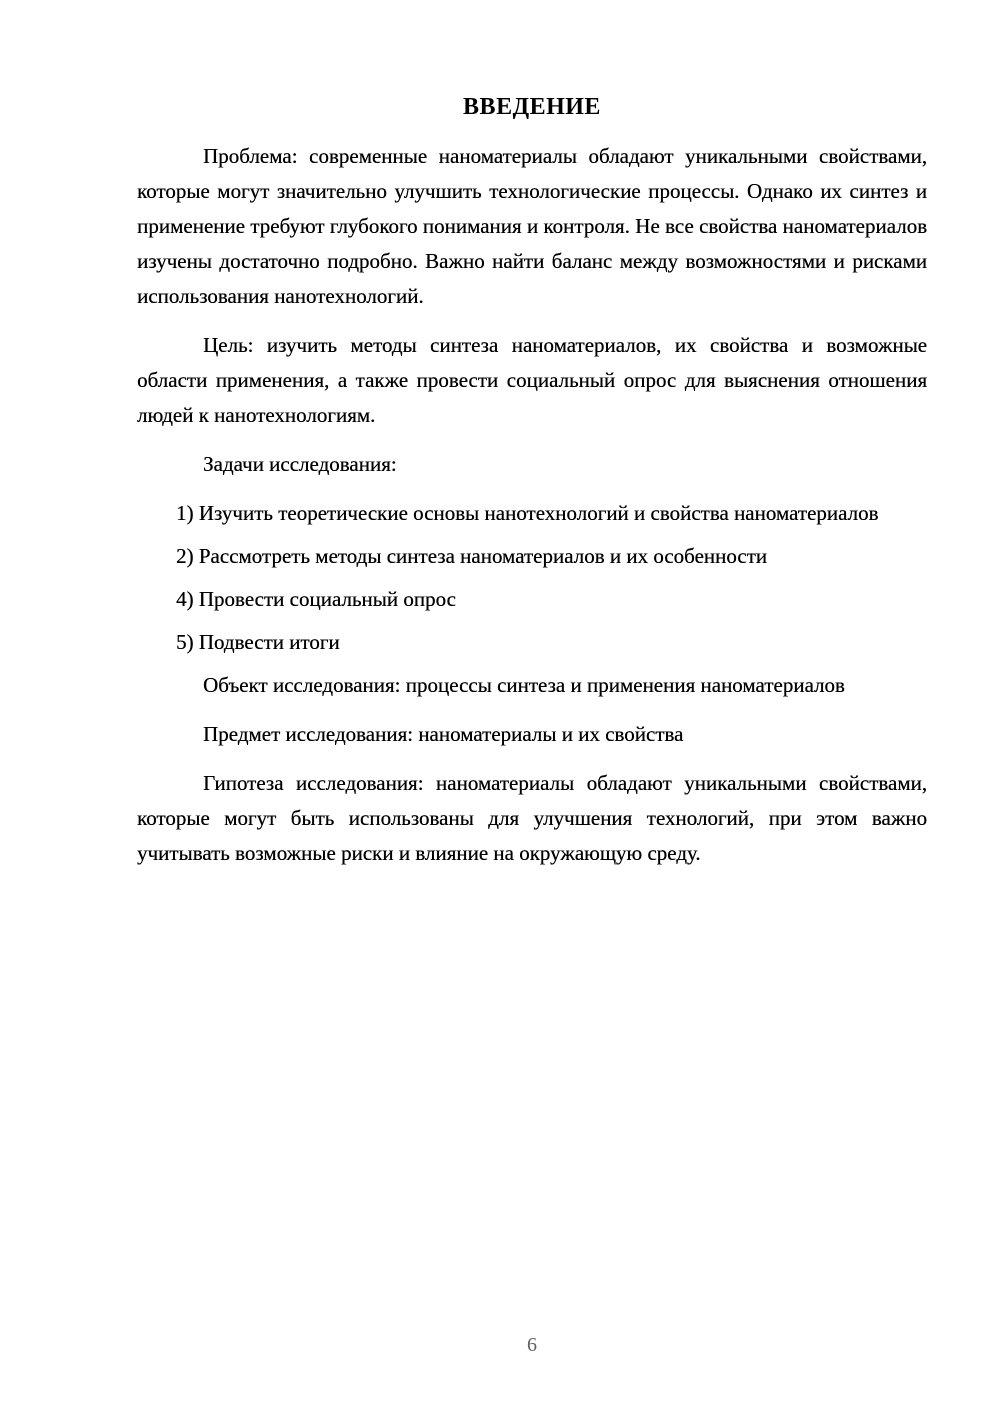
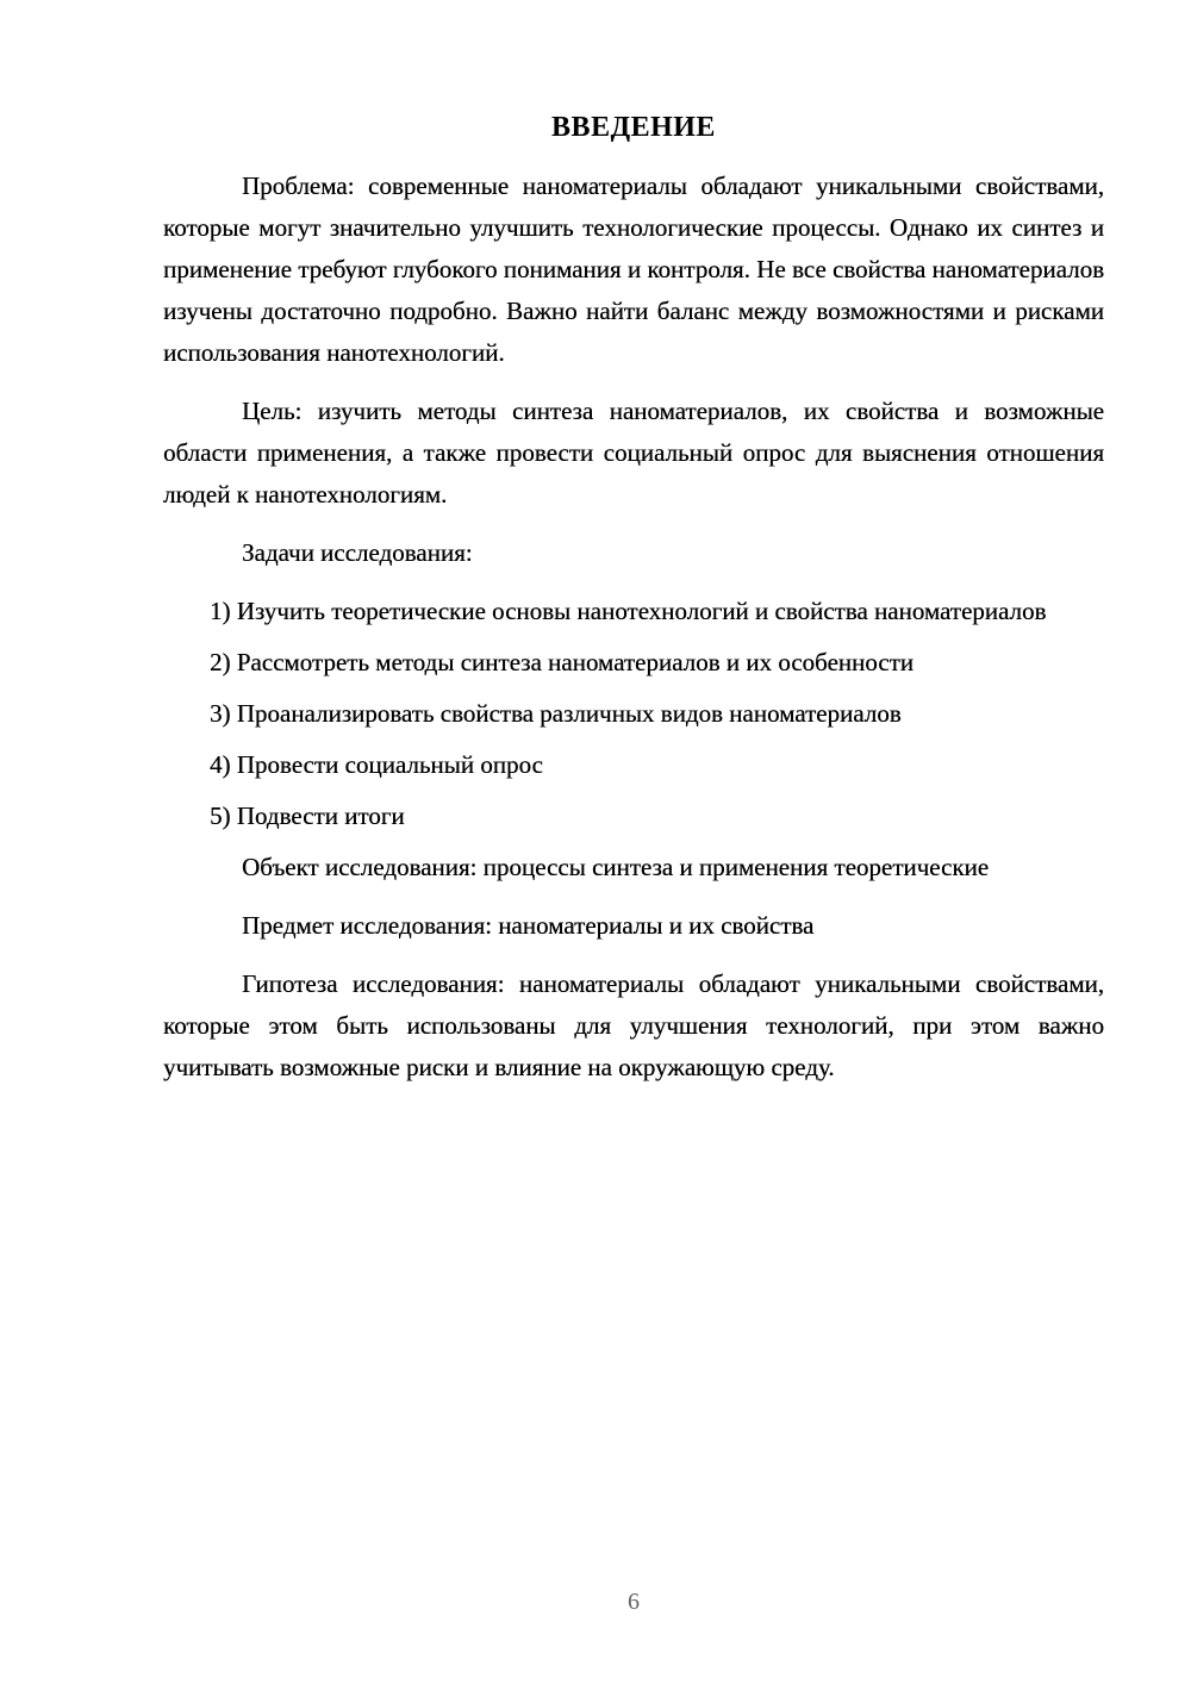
  ВВЕДЕНИЕ
  Проблема: современные наноматериалы обладают уникальными свойствами, которые могут значительно улучшить технологические процессы. Однако их синтез и применение требуют глубокого понимания и контроля. Не все свойства наноматериалов изучены достаточно подробно. Важно найти баланс между возможностями и рисками использования нанотехнологий.
  Цель: изучить методы синтеза наноматериалов, их свойства и возможные области применения, а также провести социальный опрос для выяснения отношения людей к нанотехнологиям.
  Задачи исследования:
  1) Изучить теоретические основы нанотехнологий и свойства наноматериалов
  2) Рассмотреть методы синтеза наноматериалов и их особенности
+ 3) Проанализировать свойства различных видов наноматериалов
  4) Провести социальный опрос
  5) Подвести итоги
- Объект исследования: процессы синтеза и применения наноматериалов
+ Объект исследования: процессы синтеза и применения теоретические
  Предмет исследования: наноматериалы и их свойства
- Гипотеза исследования: наноматериалы обладают уникальными свойствами, которые могут быть использованы для улучшения технологий, при этом важно учитывать возможные риски и влияние на окружающую среду.
+ Гипотеза исследования: наноматериалы обладают уникальными свойствами, которые этом быть использованы для улучшения технологий, при этом важно учитывать возможные риски и влияние на окружающую среду.
  6
